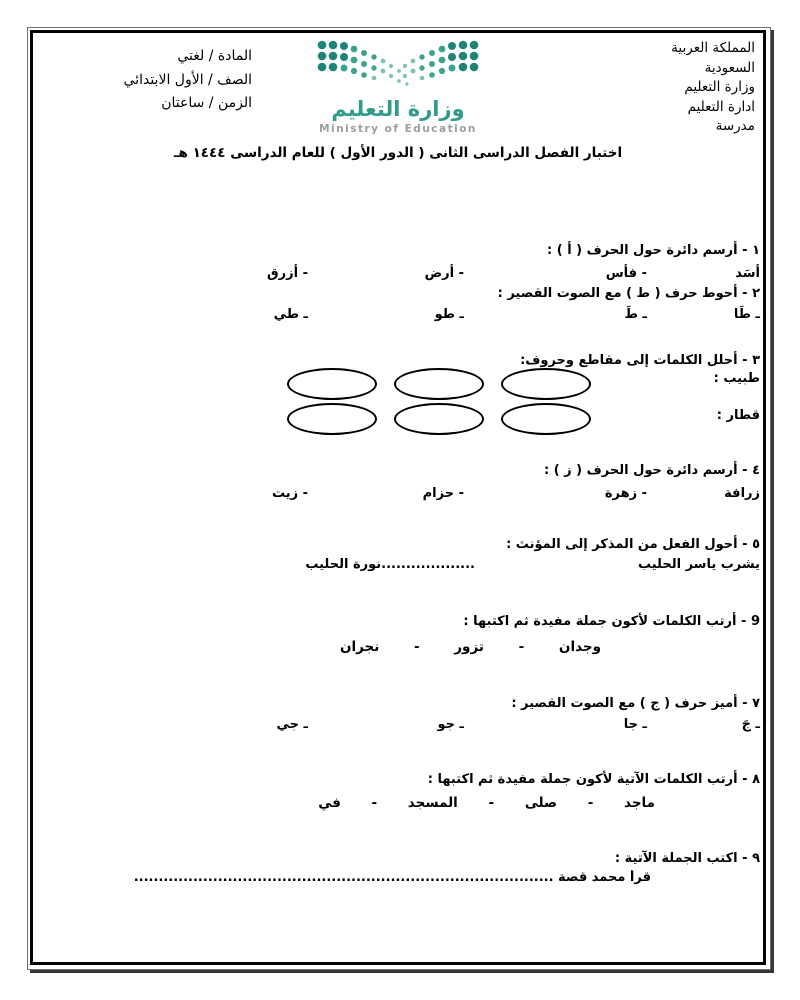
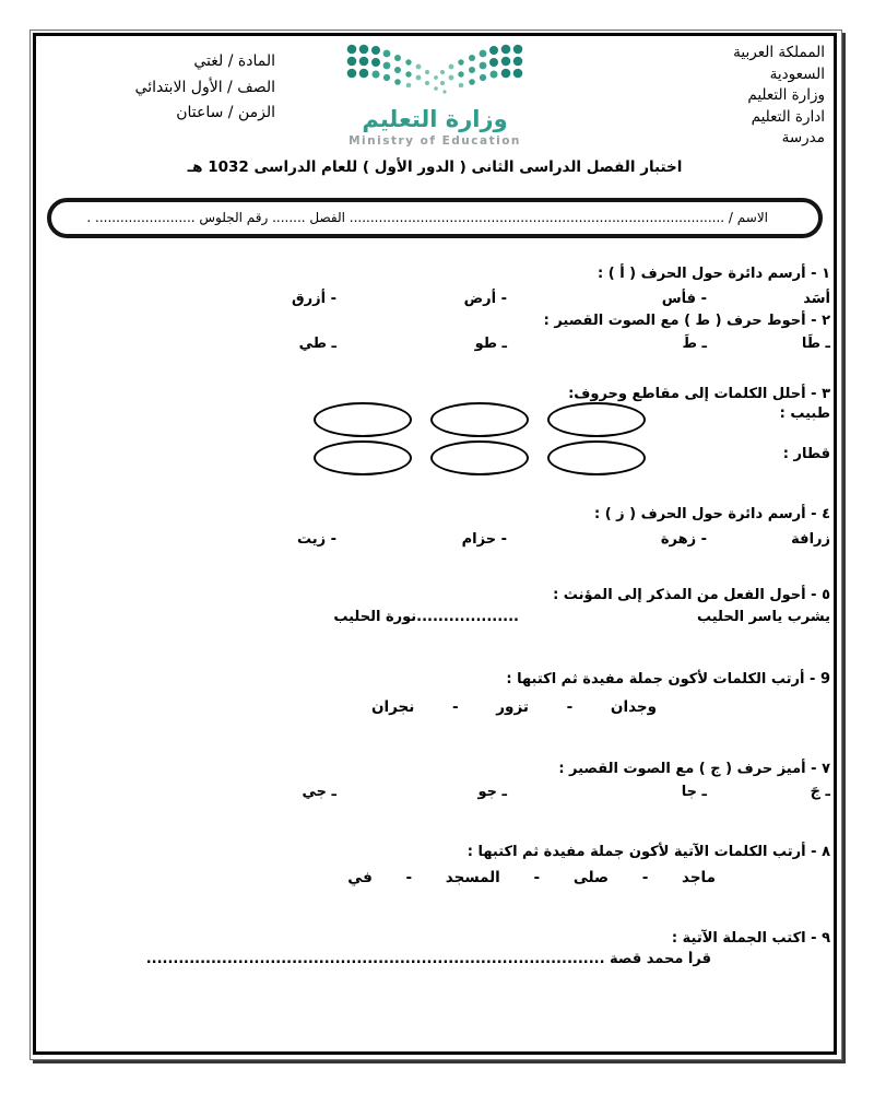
  المملكة العربية
  السعودية
  وزارة التعليم
  ادارة التعليم
  مدرسة
  المادة / لغتي
  الصف / الأول الابتدائي
  الزمن / ساعتان
  وزارة التعليم
  Ministry of Education
- اختبار الفصل الدراسى الثانى ( الدور الأول ) للعام الدراسى ١٤٤٤ هـ
+ اختبار الفصل الدراسى الثانى ( الدور الأول ) للعام الدراسى 1032 هـ
+ الاسم / .......................................................................................... الفصل ........ رقم الجلوس ........................ .
  ١ - أرسم دائرة حول الحرف ( أ ) :
  أسَد
  - فأس
  - أرض
  - أزرق
  ٢ - أحوط حرف ( ط ) مع الصوت القصير :
  ـ طَا
  ـ طَ
  ـ طو
  ـ طي
  ٣ - أحلل الكلمات إلى مقاطع وحروف:
  طبيب :
  قطار :
  ٤ - أرسم دائرة حول الحرف ( ز ) :
  زرافة
  - زهرة
  - حزام
  - زيت
  ٥ - أحول الفعل من المذكر إلى المؤنث :
  يشرب ياسر الحليب
  ...................نورة الحليب
  9 - أرتب الكلمات لأكون جملة مفيدة ثم اكتبها :
  وجدان - تزور - نجران
  ٧ - أميز حرف ( ج ) مع الصوت القصير :
  ـ جَ
  ـ جا
  ـ جو
  ـ جي
  ٨ - أرتب الكلمات الآتية لأكون جملة مفيدة ثم اكتبها :
  ماجد - صلى - المسجد - في
  ٩ - اكتب الجملة الآتية :
  قرأ محمد قصة .....................................................................................
